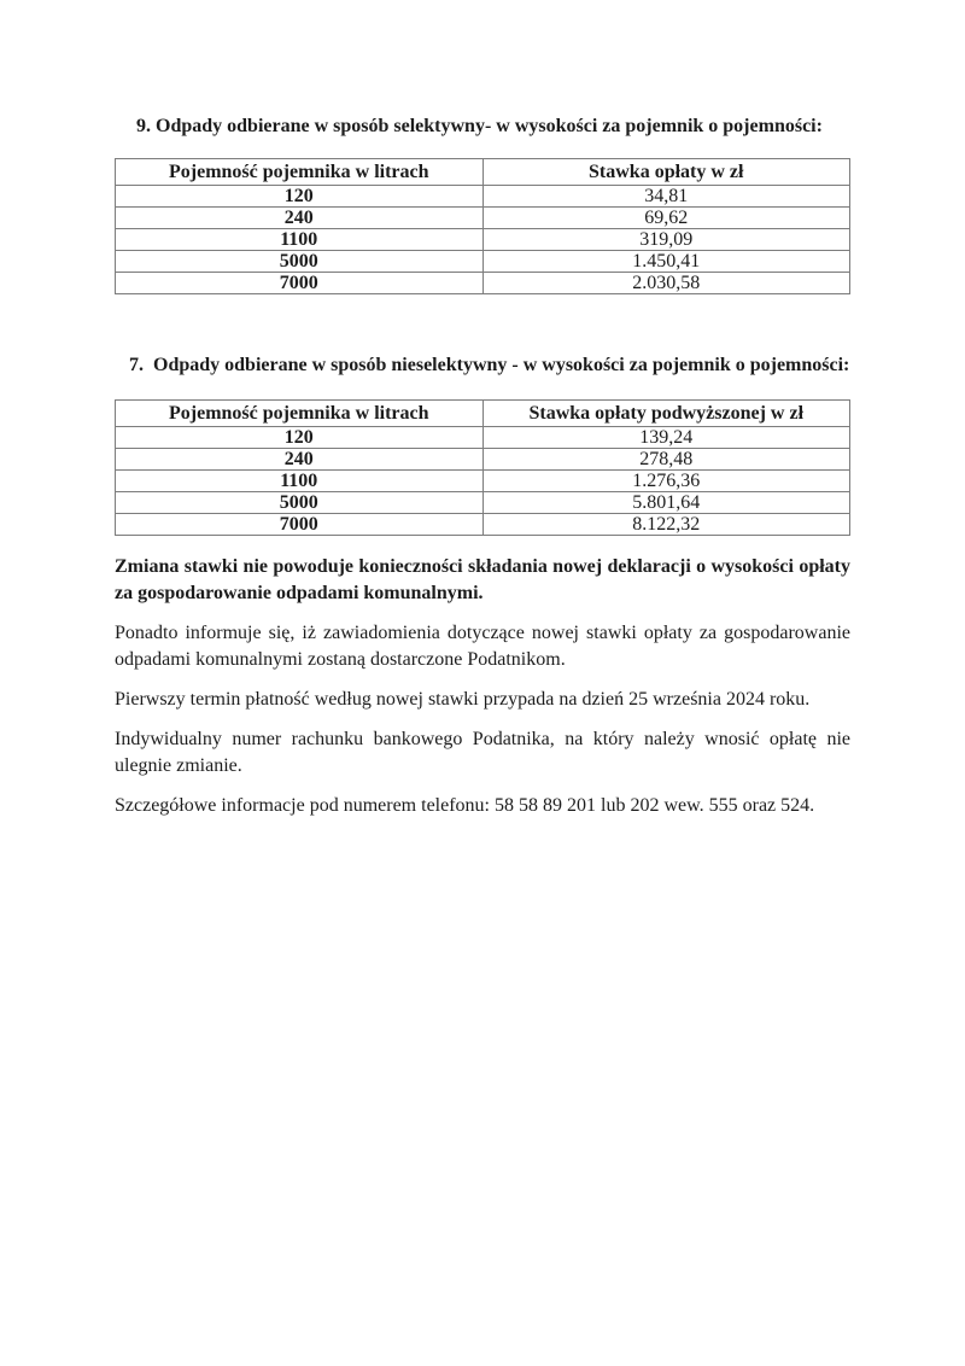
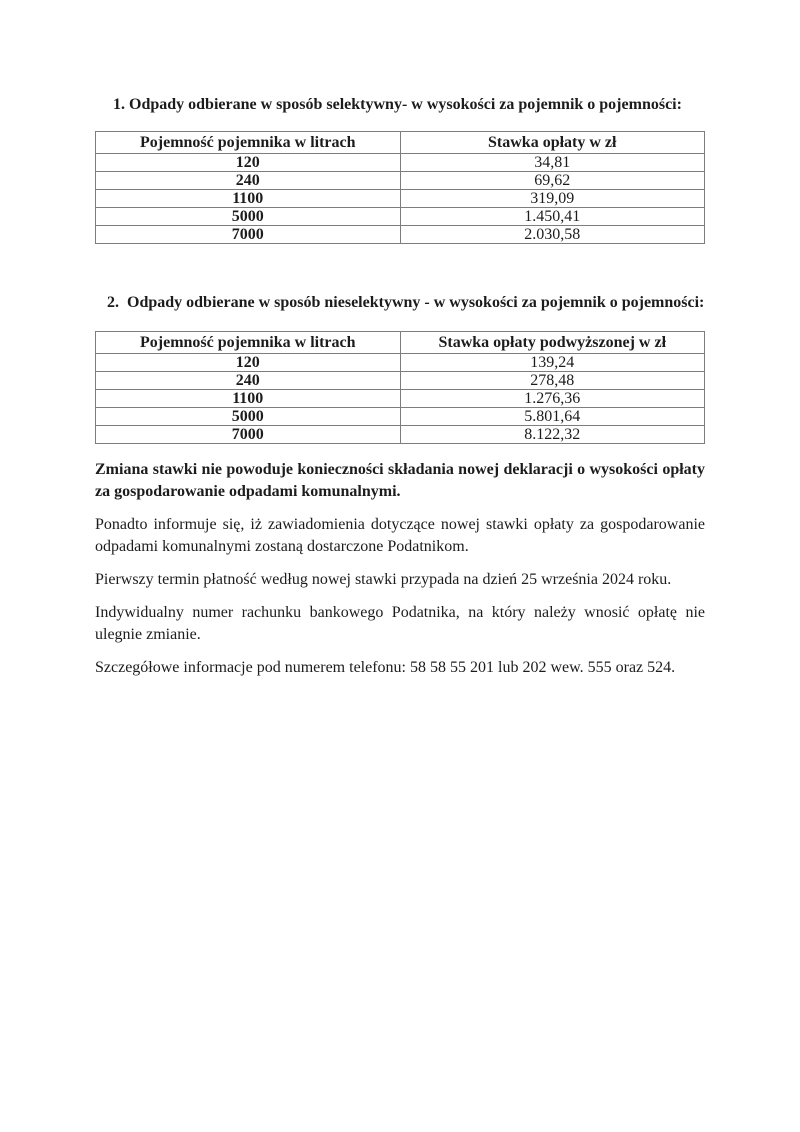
- 9. Odpady odbierane w sposób selektywny- w wysokości za pojemnik o pojemności:
+ 1. Odpady odbierane w sposób selektywny- w wysokości za pojemnik o pojemności:
  Pojemność pojemnika w litrach	Stawka opłaty w zł
  120	34,81
  240	69,62
  1100	319,09
  5000	1.450,41
  7000	2.030,58
- 7. Odpady odbierane w sposób nieselektywny - w wysokości za pojemnik o pojemności:
+ 2. Odpady odbierane w sposób nieselektywny - w wysokości za pojemnik o pojemności:
  Pojemność pojemnika w litrach	Stawka opłaty podwyższonej w zł
  120	139,24
  240	278,48
  1100	1.276,36
  5000	5.801,64
  7000	8.122,32
  Zmiana stawki nie powoduje konieczności składania nowej deklaracji o wysokości opłaty za gospodarowanie odpadami komunalnymi.
  Ponadto informuje się, iż zawiadomienia dotyczące nowej stawki opłaty za gospodarowanie odpadami komunalnymi zostaną dostarczone Podatnikom.
  Pierwszy termin płatność według nowej stawki przypada na dzień 25 września 2024 roku.
  Indywidualny numer rachunku bankowego Podatnika, na który należy wnosić opłatę nie ulegnie zmianie.
- Szczegółowe informacje pod numerem telefonu: 58 58 89 201 lub 202 wew. 555 oraz 524.
+ Szczegółowe informacje pod numerem telefonu: 58 58 55 201 lub 202 wew. 555 oraz 524.
